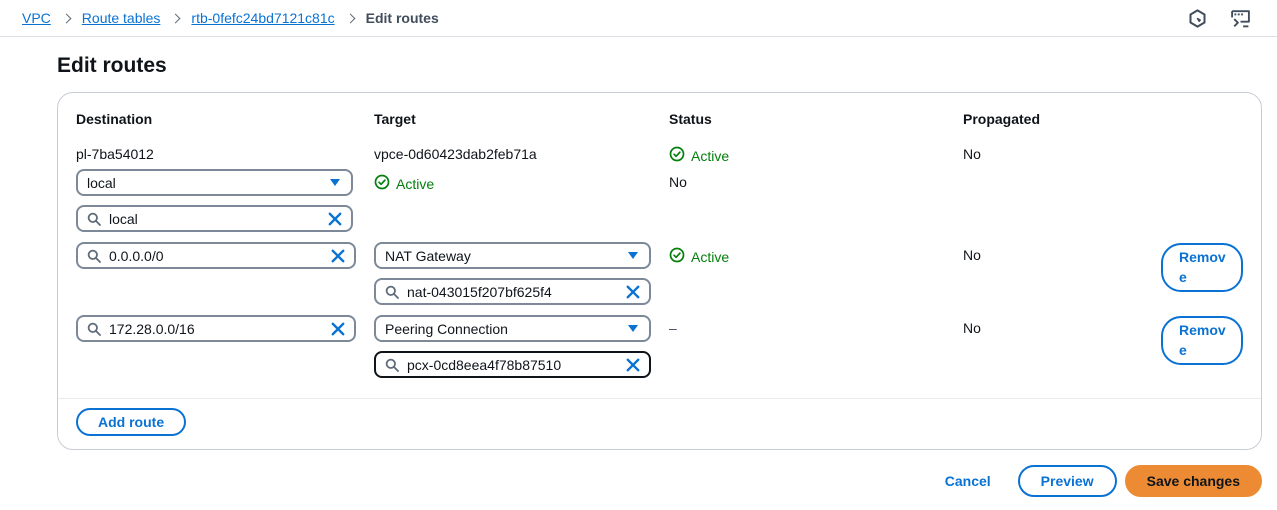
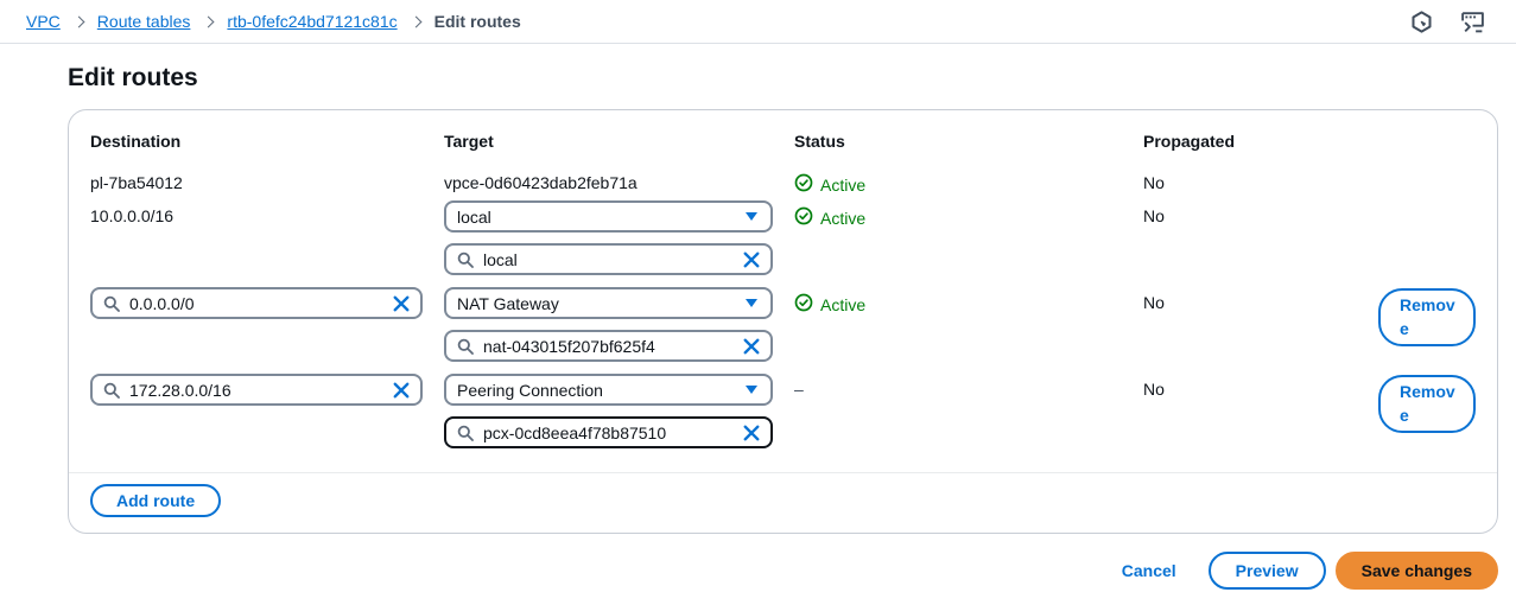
  VPC
  Route tables
  rtb-0fefc24bd7121c81c
  Edit routes
  Edit routes
  Destination
  Target
  Status
  Propagated
  pl-7ba54012
  vpce-0d60423dab2feb71a
  Active
  No
+ 10.0.0.0/16
  local
  local
  Active
  No
  0.0.0.0/0
  NAT Gateway
  nat-043015f207bf625f4
  Active
  No
  Remove
  172.28.0.0/16
  Peering Connection
  pcx-0cd8eea4f78b87510
  –
  No
  Remove
  Add route
  Cancel
  Preview
  Save changes
